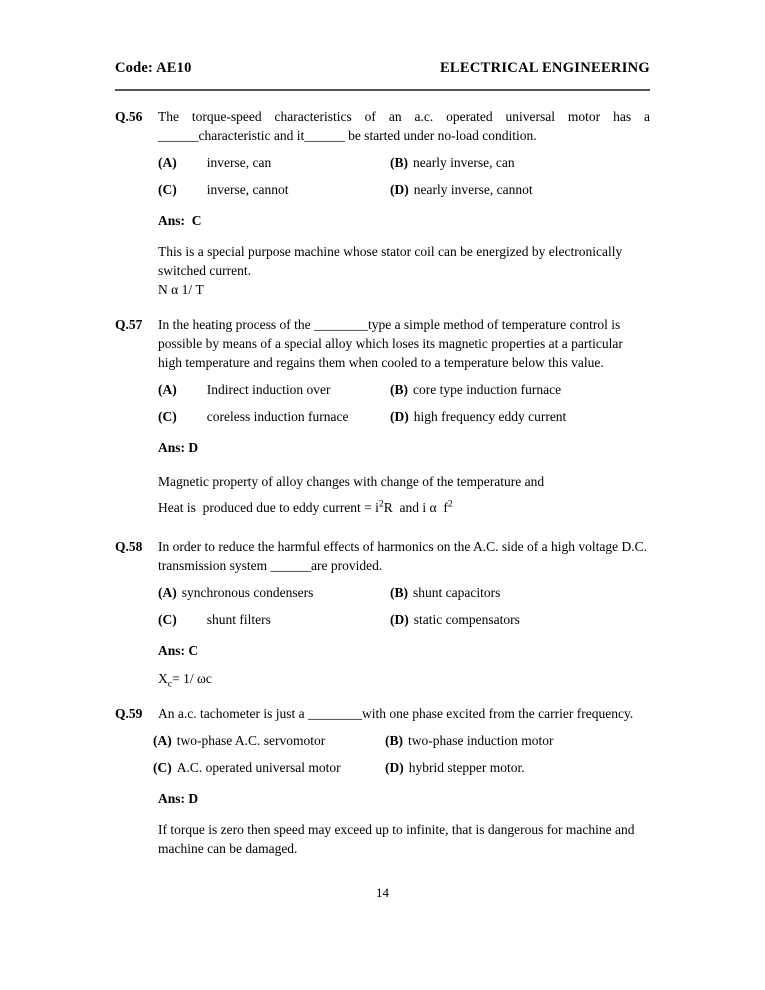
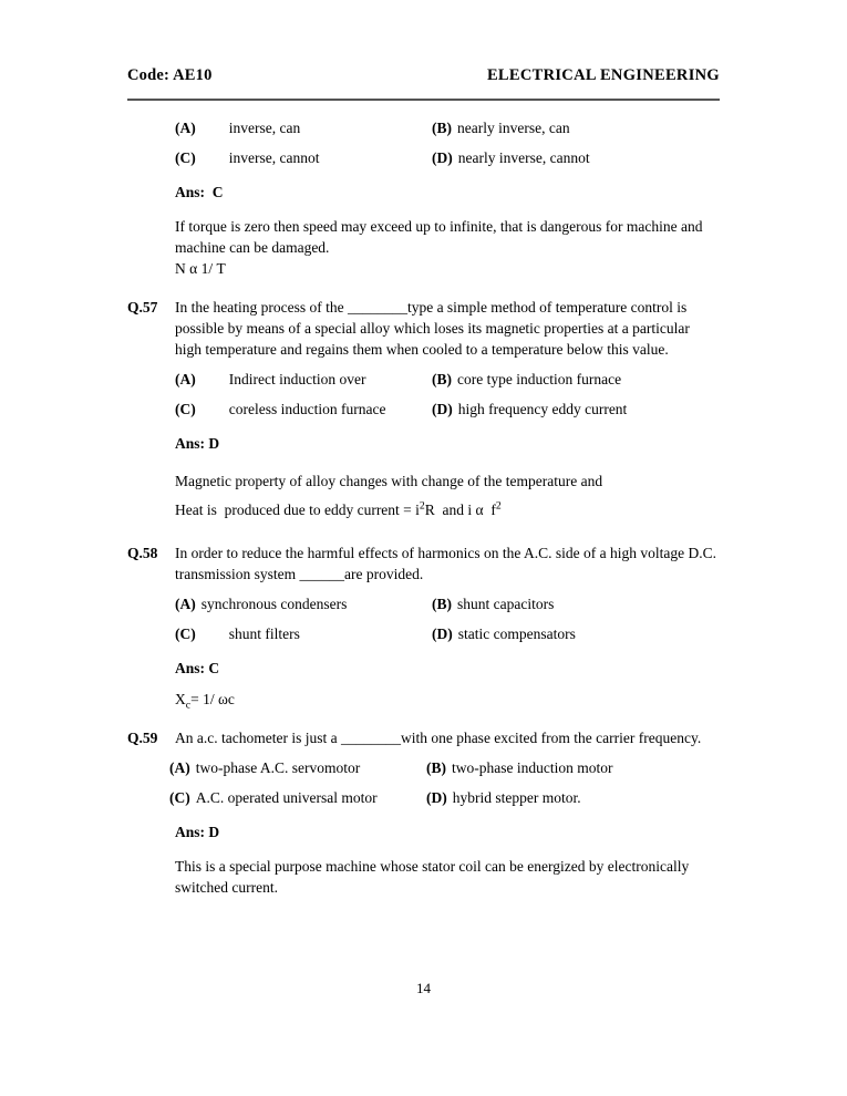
  Code: AE10
  ELECTRICAL ENGINEERING
- Q.56
- The torque-speed characteristics of an a.c. operated universal motor has a ______characteristic and it______ be started under no-load condition.
  (A)
  inverse, can
  (B)
  nearly inverse, can
  (C)
  inverse, cannot
  (D)
  nearly inverse, cannot
  Ans: C
- This is a special purpose machine whose stator coil can be energized by electronically switched current.
+ If torque is zero then speed may exceed up to infinite, that is dangerous for machine and machine can be damaged.
  N α 1/ T
  Q.57
  In the heating process of the ________type a simple method of temperature control is possible by means of a special alloy which loses its magnetic properties at a particular high temperature and regains them when cooled to a temperature below this value.
  (A)
  Indirect induction over
  (B)
  core type induction furnace
  (C)
  coreless induction furnace
  (D)
  high frequency eddy current
  Ans: D
  Magnetic property of alloy changes with change of the temperature and
  Heat is produced due to eddy current = i2R and i α f2
  Q.58
  In order to reduce the harmful effects of harmonics on the A.C. side of a high voltage D.C. transmission system ______are provided.
  (A)
  synchronous condensers
  (B)
  shunt capacitors
  (C)
  shunt filters
  (D)
  static compensators
  Ans: C
  Xc= 1/ ωc
  Q.59
  An a.c. tachometer is just a ________with one phase excited from the carrier frequency.
  (A)
  two-phase A.C. servomotor
  (B)
  two-phase induction motor
  (C)
  A.C. operated universal motor
  (D)
  hybrid stepper motor.
  Ans: D
- If torque is zero then speed may exceed up to infinite, that is dangerous for machine and machine can be damaged.
+ This is a special purpose machine whose stator coil can be energized by electronically switched current.
  14
